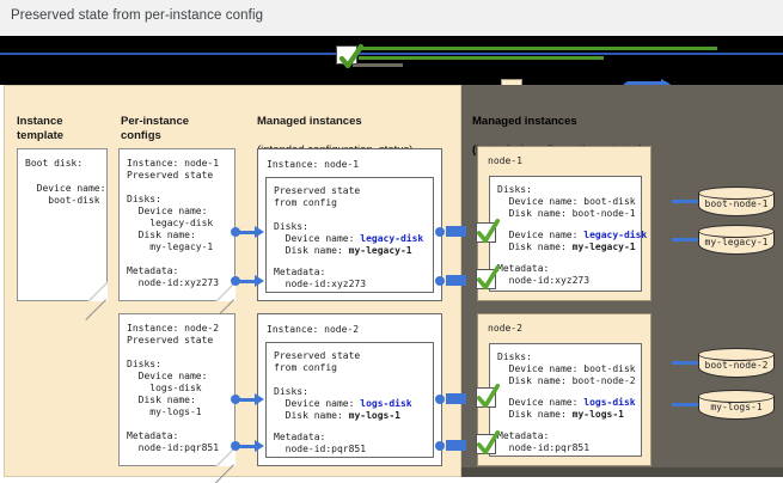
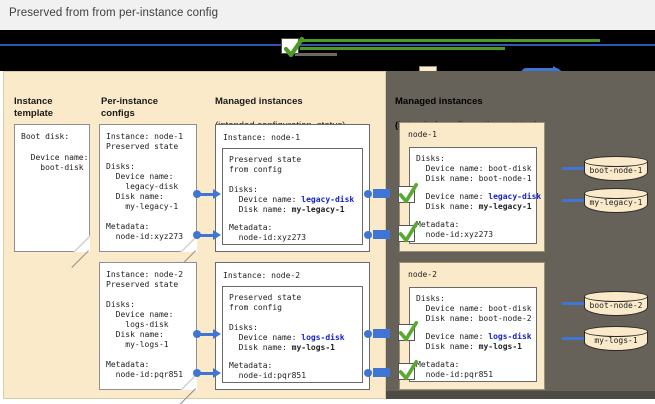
- Preserved state from per-instance config
+ Preserved from from per-instance config
  Instance
  template
  Per-instance
  configs
  Managed instances
  Managed instances
  Boot disk:
  Device name:
  boot-disk
  Instance: node-1
  Preserved state
  Disks:
  Device name:
  legacy-disk
  Disk name:
  my-legacy-1
  Metadata:
  node-id:xyz273
  Instance: node-2
  Preserved state
  Disks:
  Device name:
  logs-disk
  Disk name:
  my-logs-1
  Metadata:
  node-id:pqr851
  Instance: node-1
  Preserved state
  from config
  Disks:
  Device name: legacy-disk
  Disk name: my-legacy-1
  Metadata:
  node-id:xyz273
  Instance: node-2
  Preserved state
  from config
  Disks:
  Device name: logs-disk
  Disk name: my-logs-1
  Metadata:
  node-id:pqr851
  node-1
  Disks:
  Device name: boot-disk
  Disk name: boot-node-1
  Device name: legacy-disk
  Disk name: my-legacy-1
  Metadata:
  node-id:xyz273
  node-2
  Disks:
  Device name: boot-disk
  Disk name: boot-node-2
  Device name: logs-disk
  Disk name: my-logs-1
  Metadata:
  node-id:pqr851
  boot-node-1
  my-legacy-1
  boot-node-2
  my-logs-1
